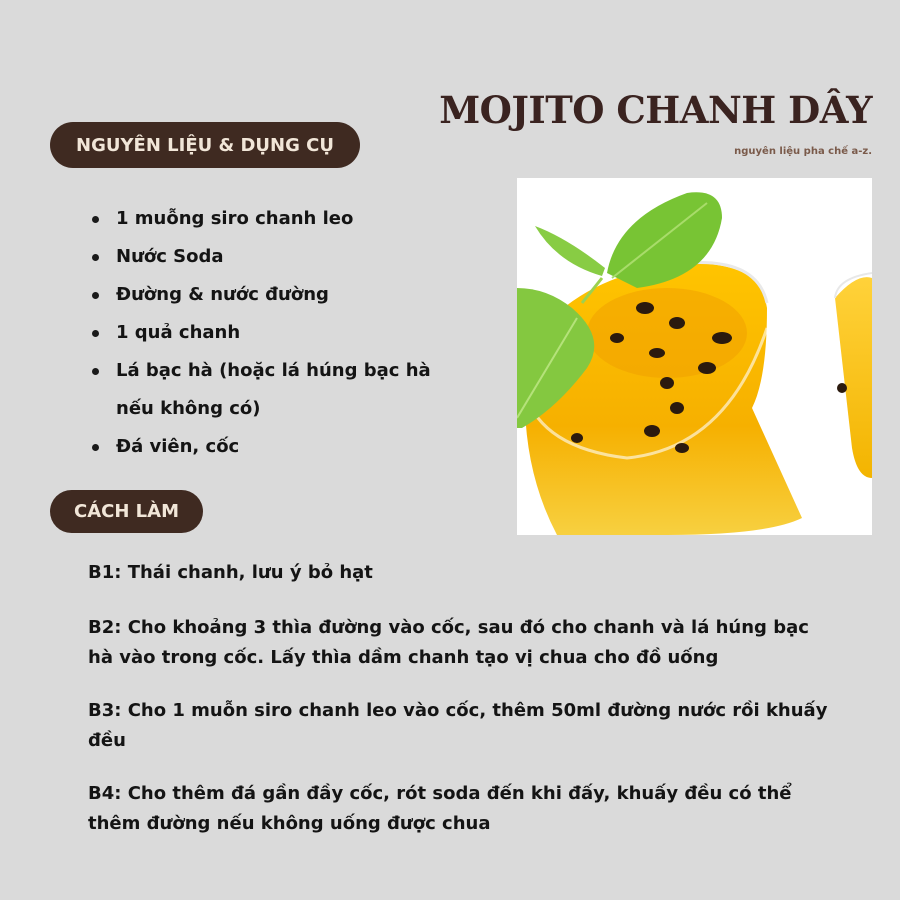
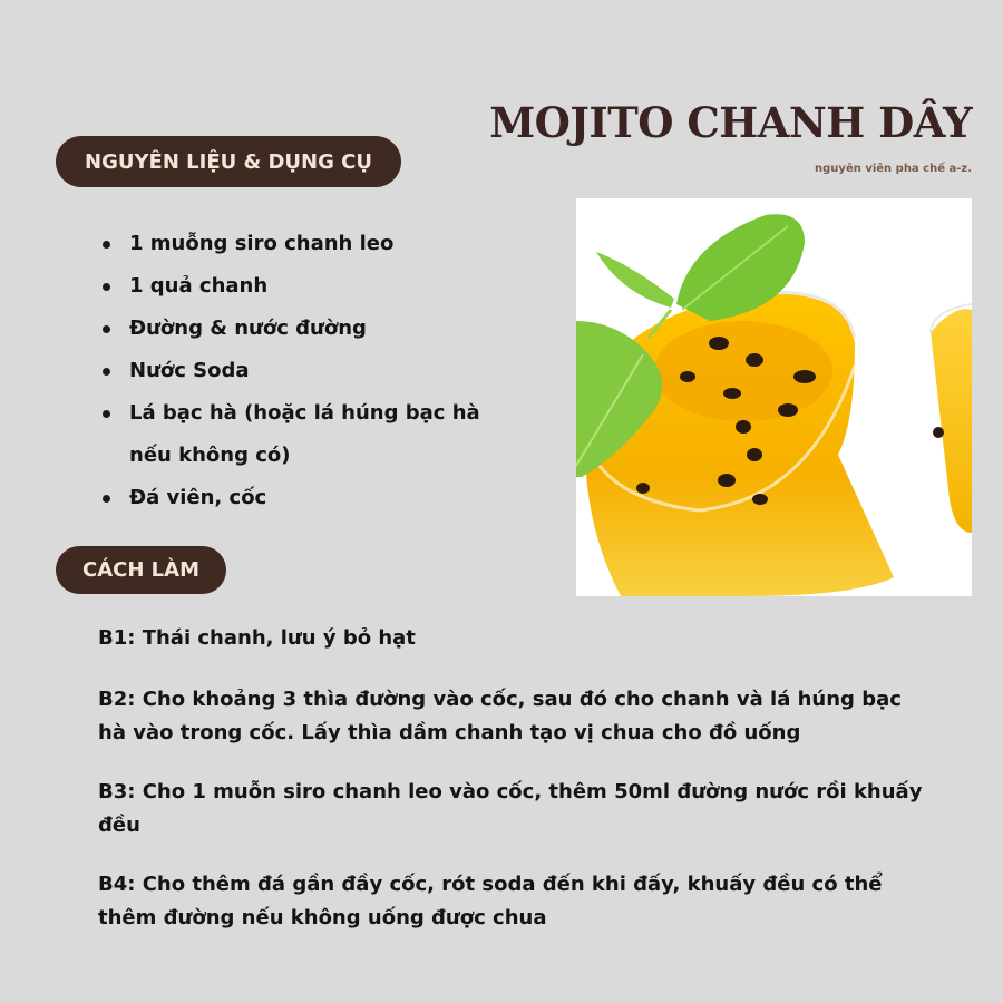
  MOJITO CHANH DÂY
- nguyên liệu pha chế a-z.
+ nguyên viên pha chế a-z.
  NGUYÊN LIỆU & DỤNG CỤ
  1 muỗng siro chanh leo
- Nước Soda
+ 1 quả chanh
  Đường & nước đường
- 1 quả chanh
+ Nước Soda
  Lá bạc hà (hoặc lá húng bạc hà nếu không có)
  Đá viên, cốc
  CÁCH LÀM
  B1: Thái chanh, lưu ý bỏ hạt
  B2: Cho khoảng 3 thìa đường vào cốc, sau đó cho chanh và lá húng bạc hà vào trong cốc. Lấy thìa dầm chanh tạo vị chua cho đồ uống
  B3: Cho 1 muỗn siro chanh leo vào cốc, thêm 50ml đường nước rồi khuấy đều
  B4: Cho thêm đá gần đầy cốc, rót soda đến khi đấy, khuấy đều có thể thêm đường nếu không uống được chua
